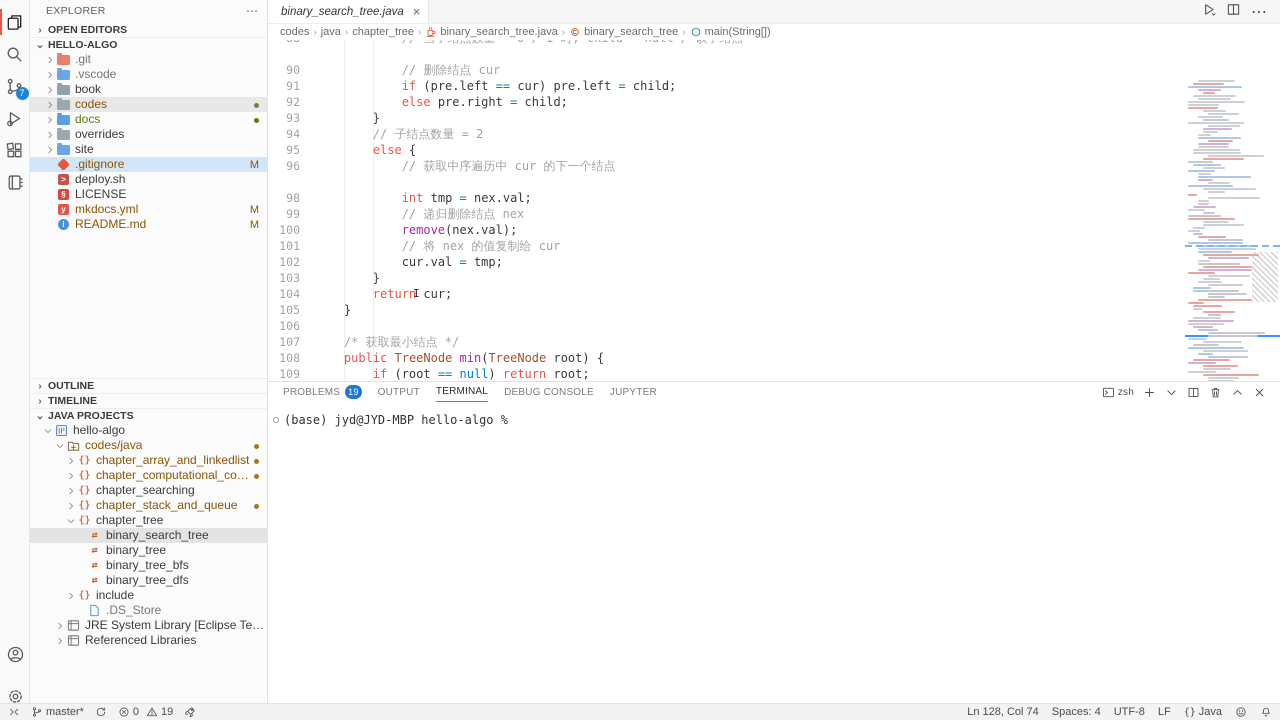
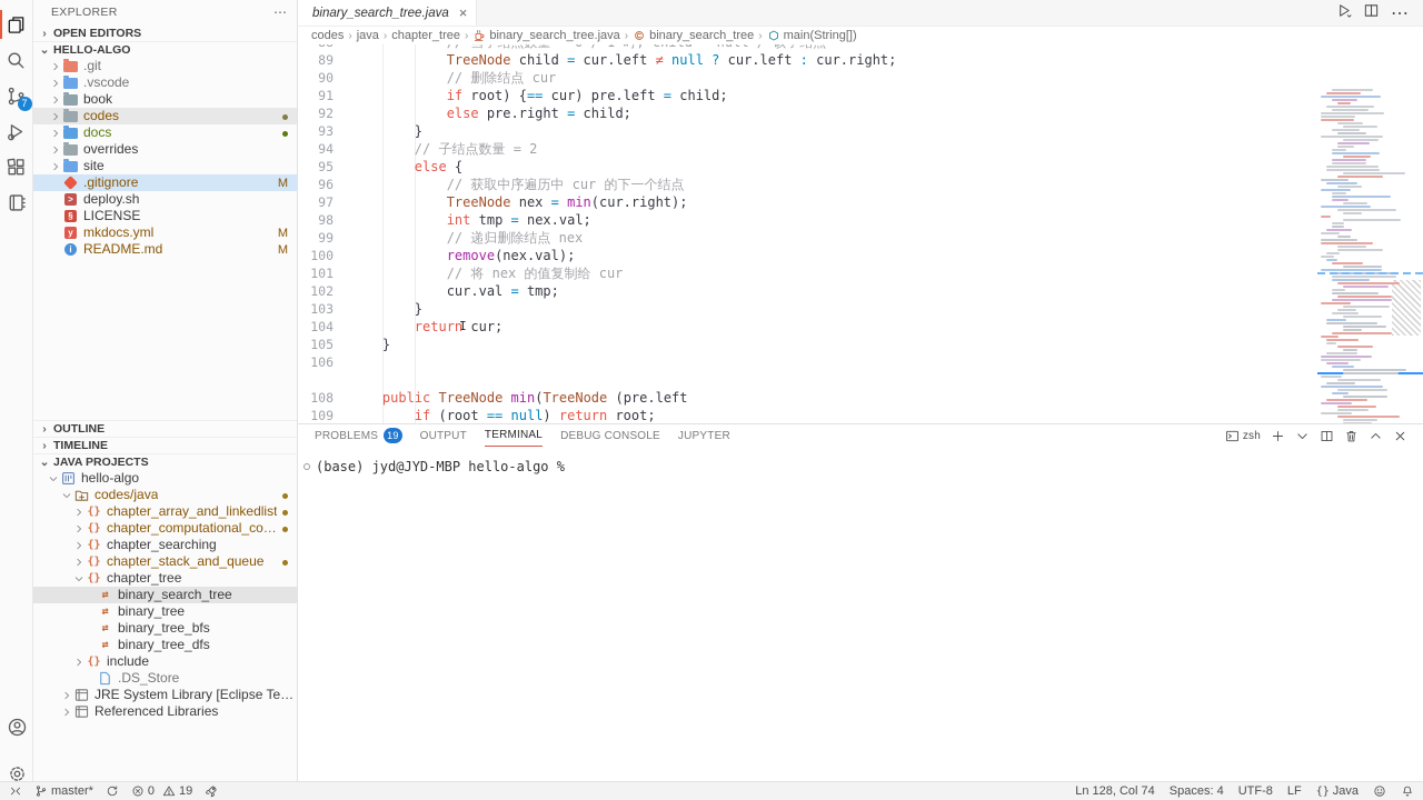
  7
  EXPLORER
  ⋯
  ›
  OPEN EDITORS
  ⌄
  HELLO-ALGO
  .git
  .vscode
  book
  codes
  docs
  overrides
  site
  .gitignore
  M
  >
  deploy.sh
  §
  LICENSE
  y
  mkdocs.yml
  M
  i
  README.md
  M
  ›
  OUTLINE
  ›
  TIMELINE
  ⌄
  JAVA PROJECTS
  hello-algo
  codes/java
  {}
  chapter_array_and_linkedlist
  {}
  chapter_computational_comp
  {}
  chapter_searching
  {}
  chapter_stack_and_queue
  {}
  chapter_tree
  ⇄
  binary_search_tree
  ⇄
  binary_tree
  ⇄
  binary_tree_bfs
  ⇄
  binary_tree_dfs
  {}
  include
  .DS_Store
  JRE System Library [Eclipse Temu
  Referenced Libraries
  binary_search_tree.java
  ×
  ⋯
  codes
  ›
  java
  ›
  chapter_tree
  ›
  binary_search_tree.java
  ›
  binary_search_tree
  ›
  main(String[])
  I
+ 89
+ TreeNode child = cur.left ≠ null ? cur.left : cur.right;
  90
  // 删除结点 cur
  91
- if (pre.left == cur) pre.left = child;
+ if root) {== cur) pre.left = child;
  92
  else pre.right = child;
  93
  }
  94
  // 子结点数量 = 2
  95
  else {
  96
  // 获取中序遍历中 cur 的下一个结点
+ 97
+ TreeNode nex = min(cur.right);
  98
  int tmp = nex.val;
  99
  // 递归删除结点 nex
  100
  remove(nex.val);
  101
  // 将 nex 的值复制给 cur
  102
  cur.val = tmp;
  103
  }
  104
  return cur;
  105
  }
  106
- 107
- /* 获取最小结点 */
  108
- public TreeNode min(TreeNode root) {
+ public TreeNode min(TreeNode (pre.left
  109
  if (root == null) return root;
  PROBLEMS
  19
  OUTPUT
  TERMINAL
  DEBUG CONSOLE
  JUPYTER
  zsh
  (base) jyd@JYD-MBP hello-algo %
  master*
  0
  19
  Ln 128, Col 74
  Spaces: 4
  UTF-8
  LF
  {}
  Java
